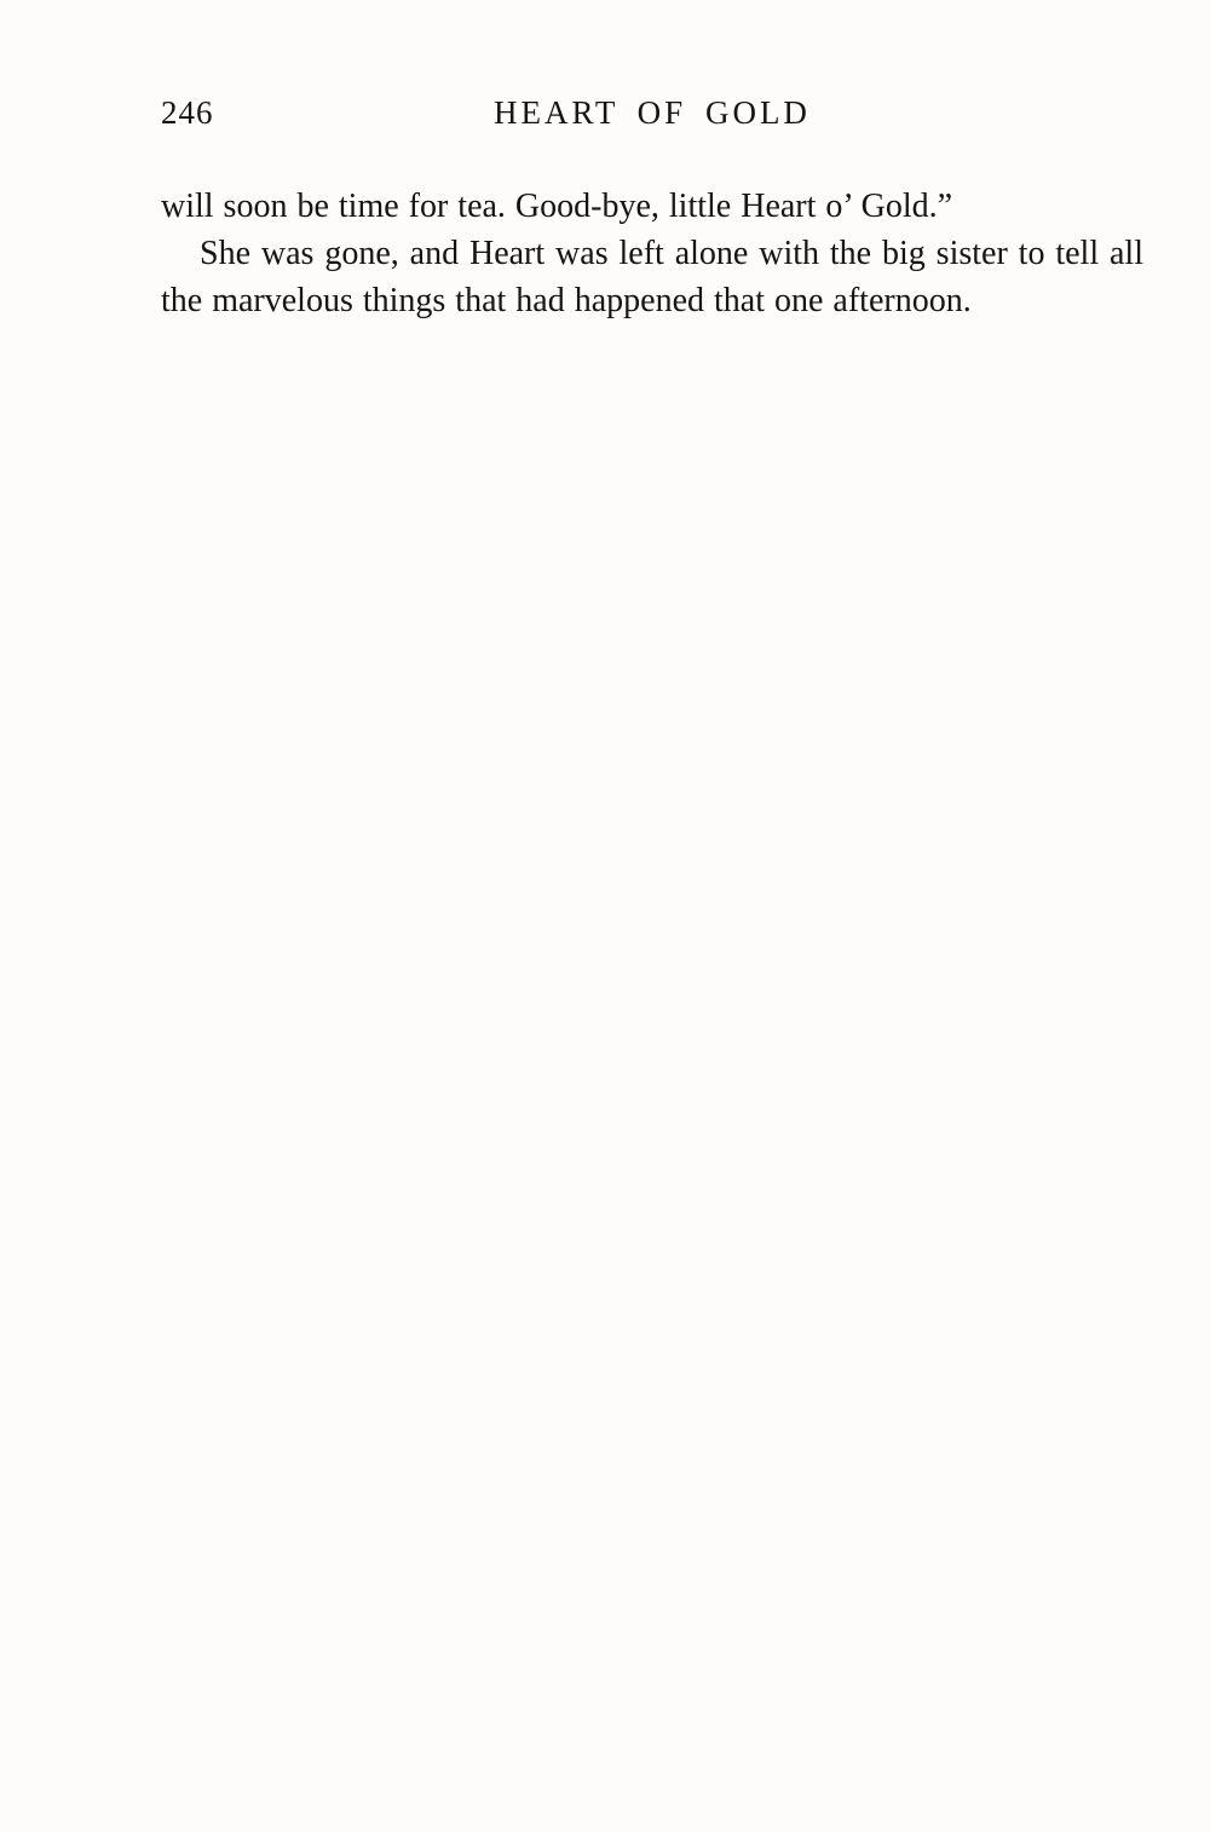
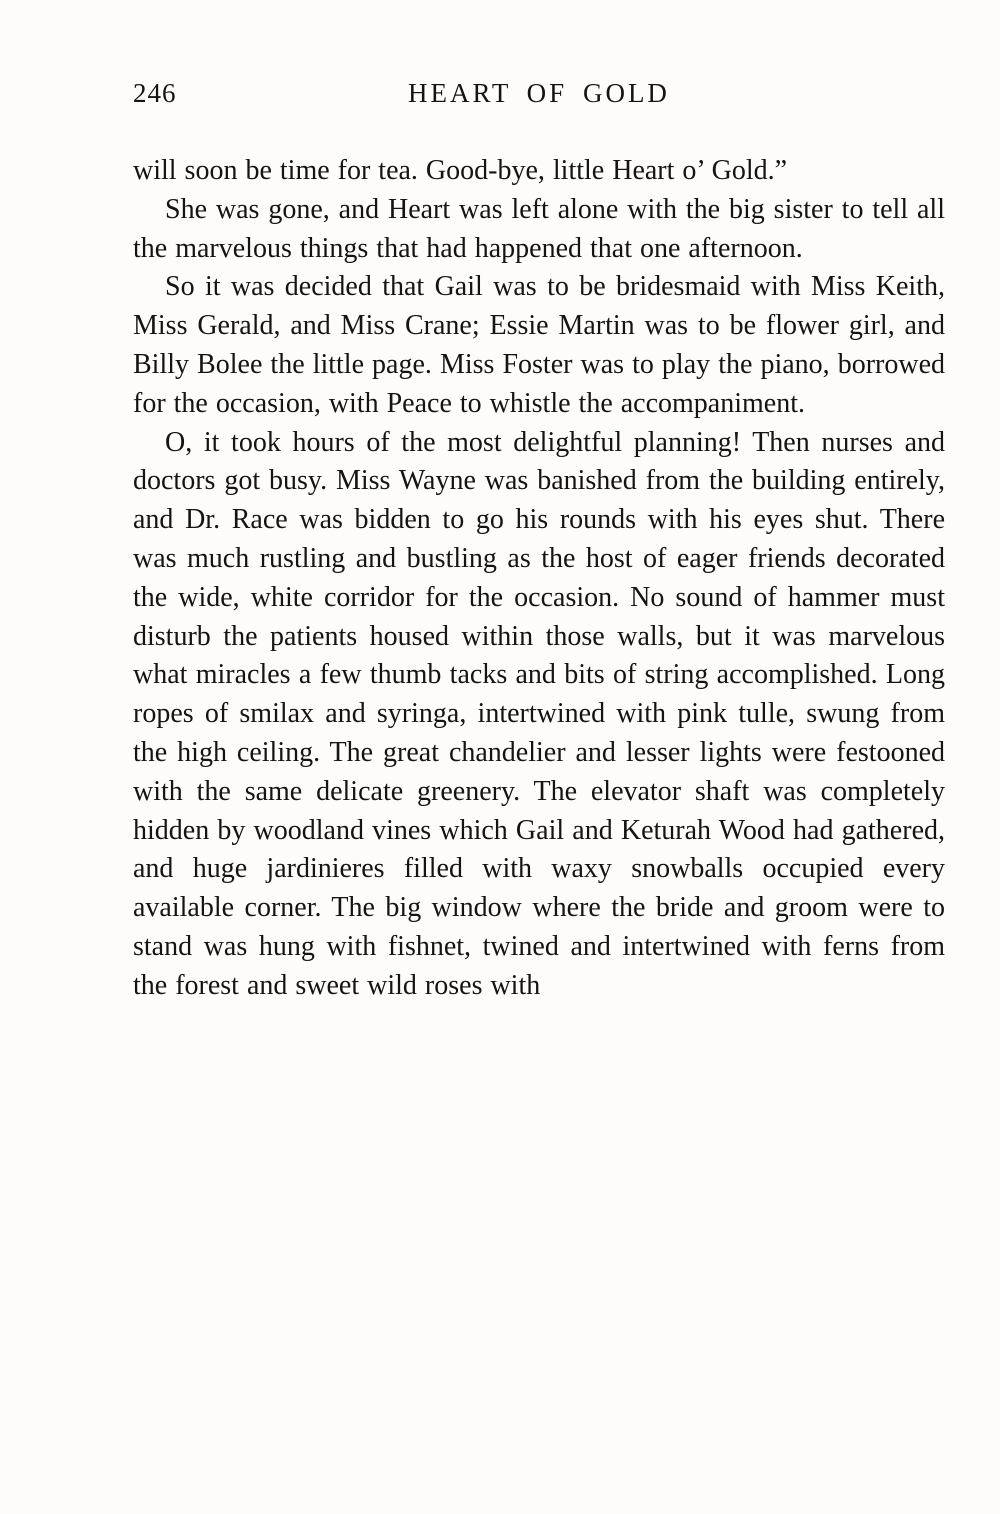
  246
  HEART OF GOLD
  will soon be time for tea. Good-bye, little Heart o’ Gold.”
  She was gone, and Heart was left alone with the big sister to tell all the marvelous things that had happened that one afternoon.
+ So it was decided that Gail was to be bridesmaid with Miss Keith, Miss Gerald, and Miss Crane; Essie Martin was to be flower girl, and Billy Bolee the little page. Miss Foster was to play the piano, borrowed for the occasion, with Peace to whistle the accompaniment.
+ O, it took hours of the most delightful planning! Then nurses and doctors got busy. Miss Wayne was banished from the building entirely, and Dr. Race was bidden to go his rounds with his eyes shut. There was much rustling and bustling as the host of eager friends decorated the wide, white corridor for the occasion. No sound of hammer must disturb the patients housed within those walls, but it was marvelous what miracles a few thumb tacks and bits of string accomplished. Long ropes of smilax and syringa, intertwined with pink tulle, swung from the high ceiling. The great chandelier and lesser lights were festooned with the same delicate greenery. The elevator shaft was completely hidden by woodland vines which Gail and Keturah Wood had gathered, and huge jardinieres filled with waxy snowballs occupied every available corner. The big window where the bride and groom were to stand was hung with fishnet, twined and intertwined with ferns from the forest and sweet wild roses with
